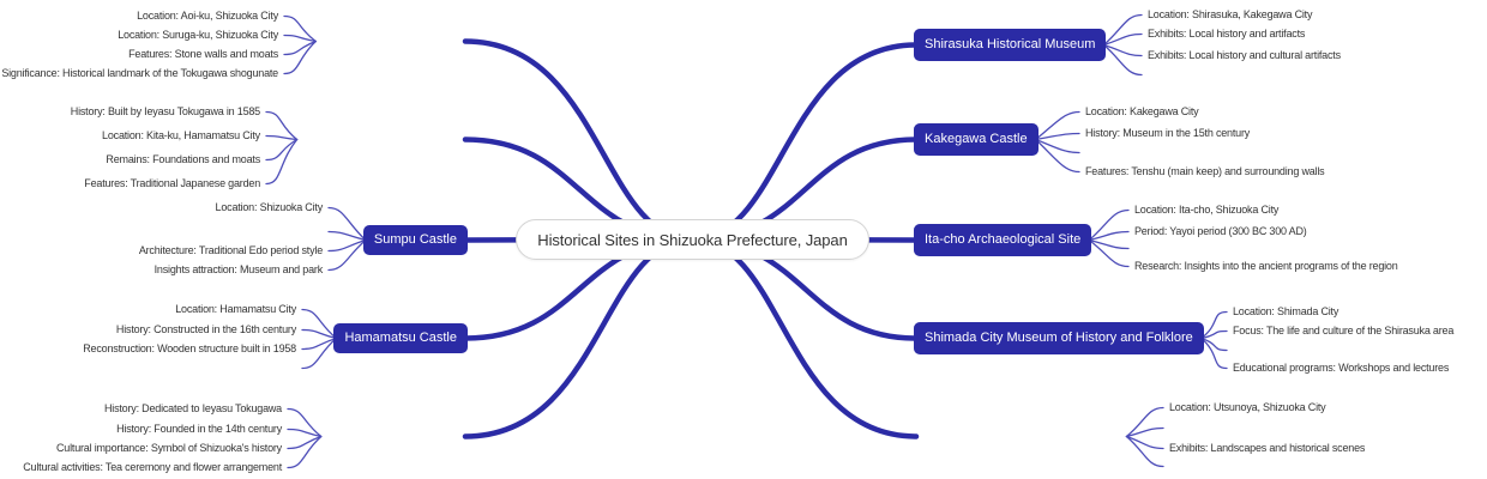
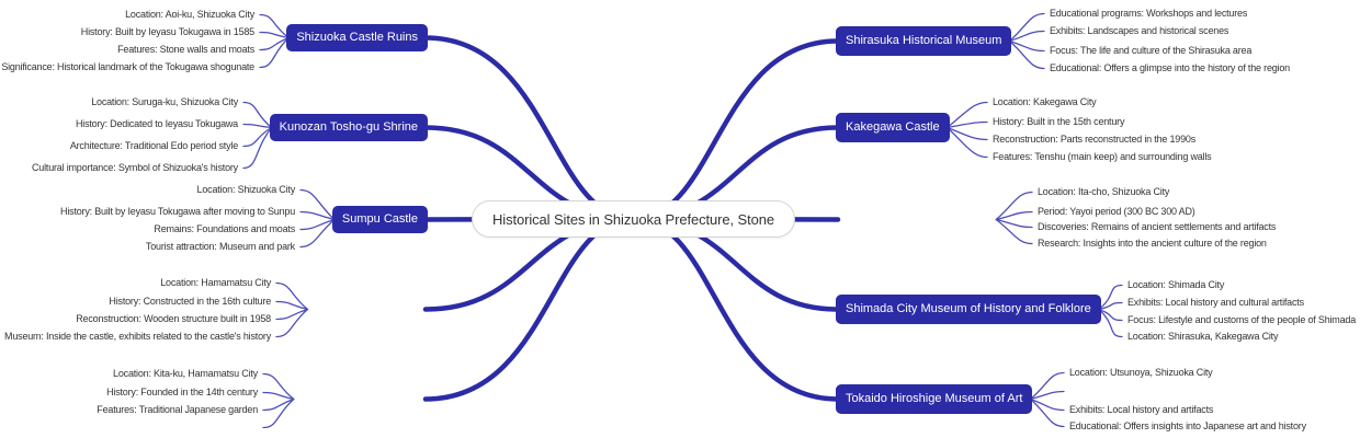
- Historical Sites in Shizuoka Prefecture, Japan
+ Historical Sites in Shizuoka Prefecture, Stone
+ Shizuoka Castle Ruins
+ Kunozan Tosho-gu Shrine
  Sumpu Castle
- Hamamatsu Castle
  Shirasuka Historical Museum
  Kakegawa Castle
- Ita-cho Archaeological Site
  Shimada City Museum of History and Folklore
+ Tokaido Hiroshige Museum of Art
  Location: Aoi-ku, Shizuoka City
- Location: Suruga-ku, Shizuoka City
+ History: Built by Ieyasu Tokugawa in 1585
  Features: Stone walls and moats
  Significance: Historical landmark of the Tokugawa shogunate
- History: Built by Ieyasu Tokugawa in 1585
+ Location: Suruga-ku, Shizuoka City
- Location: Kita-ku, Hamamatsu City
+ History: Dedicated to Ieyasu Tokugawa
- Remains: Foundations and moats
+ Architecture: Traditional Edo period style
- Features: Traditional Japanese garden
+ Cultural importance: Symbol of Shizuoka's history
  Location: Shizuoka City
+ History: Built by Ieyasu Tokugawa after moving to Sunpu
- Architecture: Traditional Edo period style
+ Remains: Foundations and moats
- Insights attraction: Museum and park
+ Tourist attraction: Museum and park
  Location: Hamamatsu City
- History: Constructed in the 16th century
+ History: Constructed in the 16th culture
  Reconstruction: Wooden structure built in 1958
+ Museum: Inside the castle, exhibits related to the castle's history
- History: Dedicated to Ieyasu Tokugawa
+ Location: Kita-ku, Hamamatsu City
  History: Founded in the 14th century
- Cultural importance: Symbol of Shizuoka's history
+ Features: Traditional Japanese garden
- Cultural activities: Tea ceremony and flower arrangement
- Location: Shirasuka, Kakegawa City
+ Educational programs: Workshops and lectures
- Exhibits: Local history and artifacts
+ Exhibits: Landscapes and historical scenes
- Exhibits: Local history and cultural artifacts
+ Focus: The life and culture of the Shirasuka area
+ Educational: Offers a glimpse into the history of the region
  Location: Kakegawa City
- History: Museum in the 15th century
+ History: Built in the 15th century
+ Reconstruction: Parts reconstructed in the 1990s
  Features: Tenshu (main keep) and surrounding walls
  Location: Ita-cho, Shizuoka City
  Period: Yayoi period (300 BC 300 AD)
+ Discoveries: Remains of ancient settlements and artifacts
- Research: Insights into the ancient programs of the region
+ Research: Insights into the ancient culture of the region
  Location: Shimada City
- Focus: The life and culture of the Shirasuka area
+ Exhibits: Local history and cultural artifacts
+ Focus: Lifestyle and customs of the people of Shimada
- Educational programs: Workshops and lectures
+ Location: Shirasuka, Kakegawa City
  Location: Utsunoya, Shizuoka City
- Exhibits: Landscapes and historical scenes
+ Exhibits: Local history and artifacts
+ Educational: Offers insights into Japanese art and history
